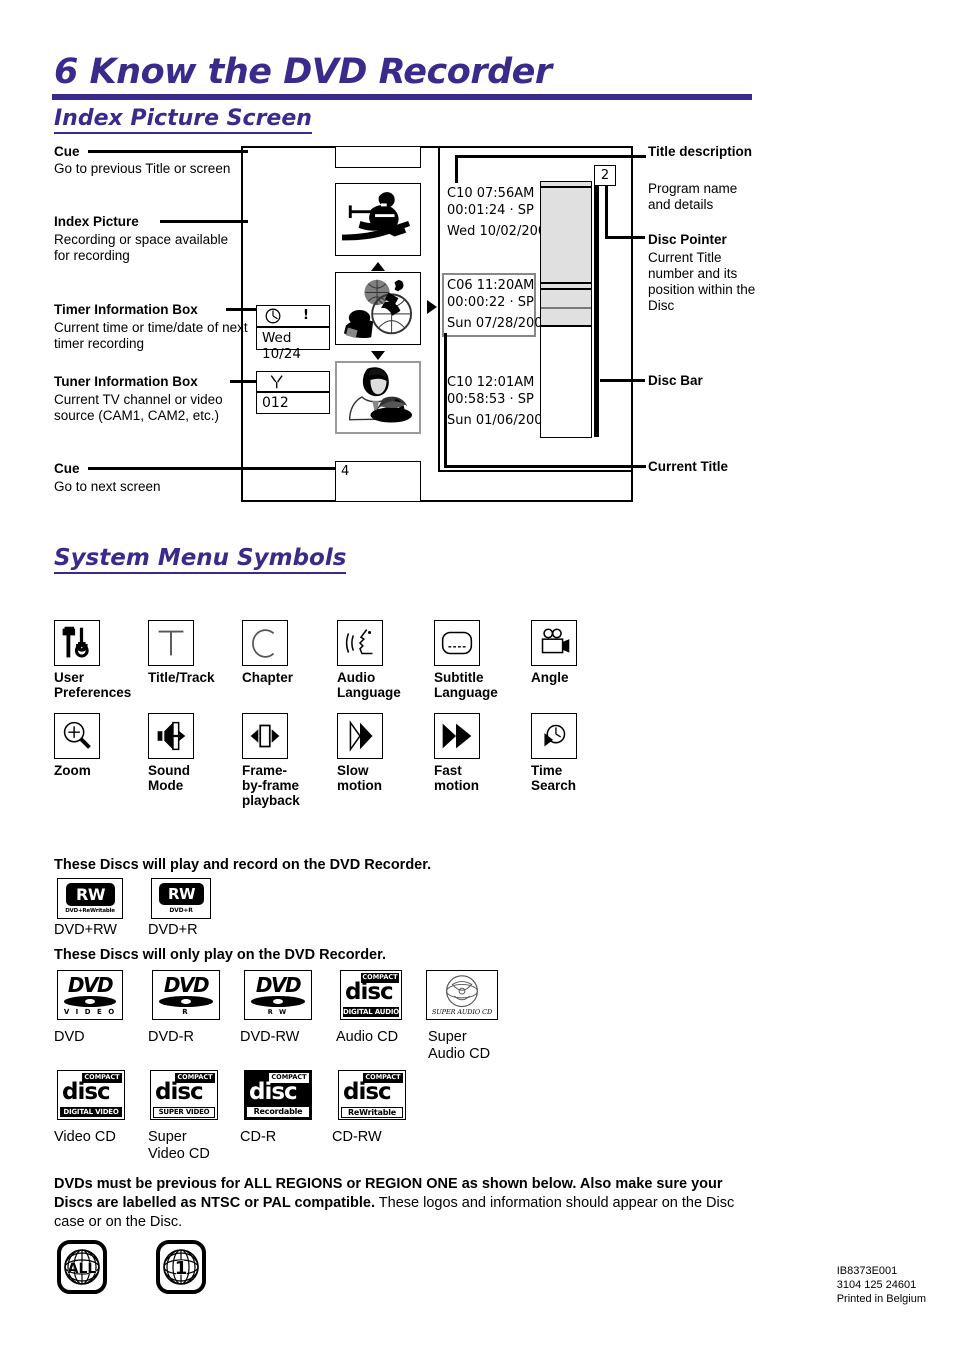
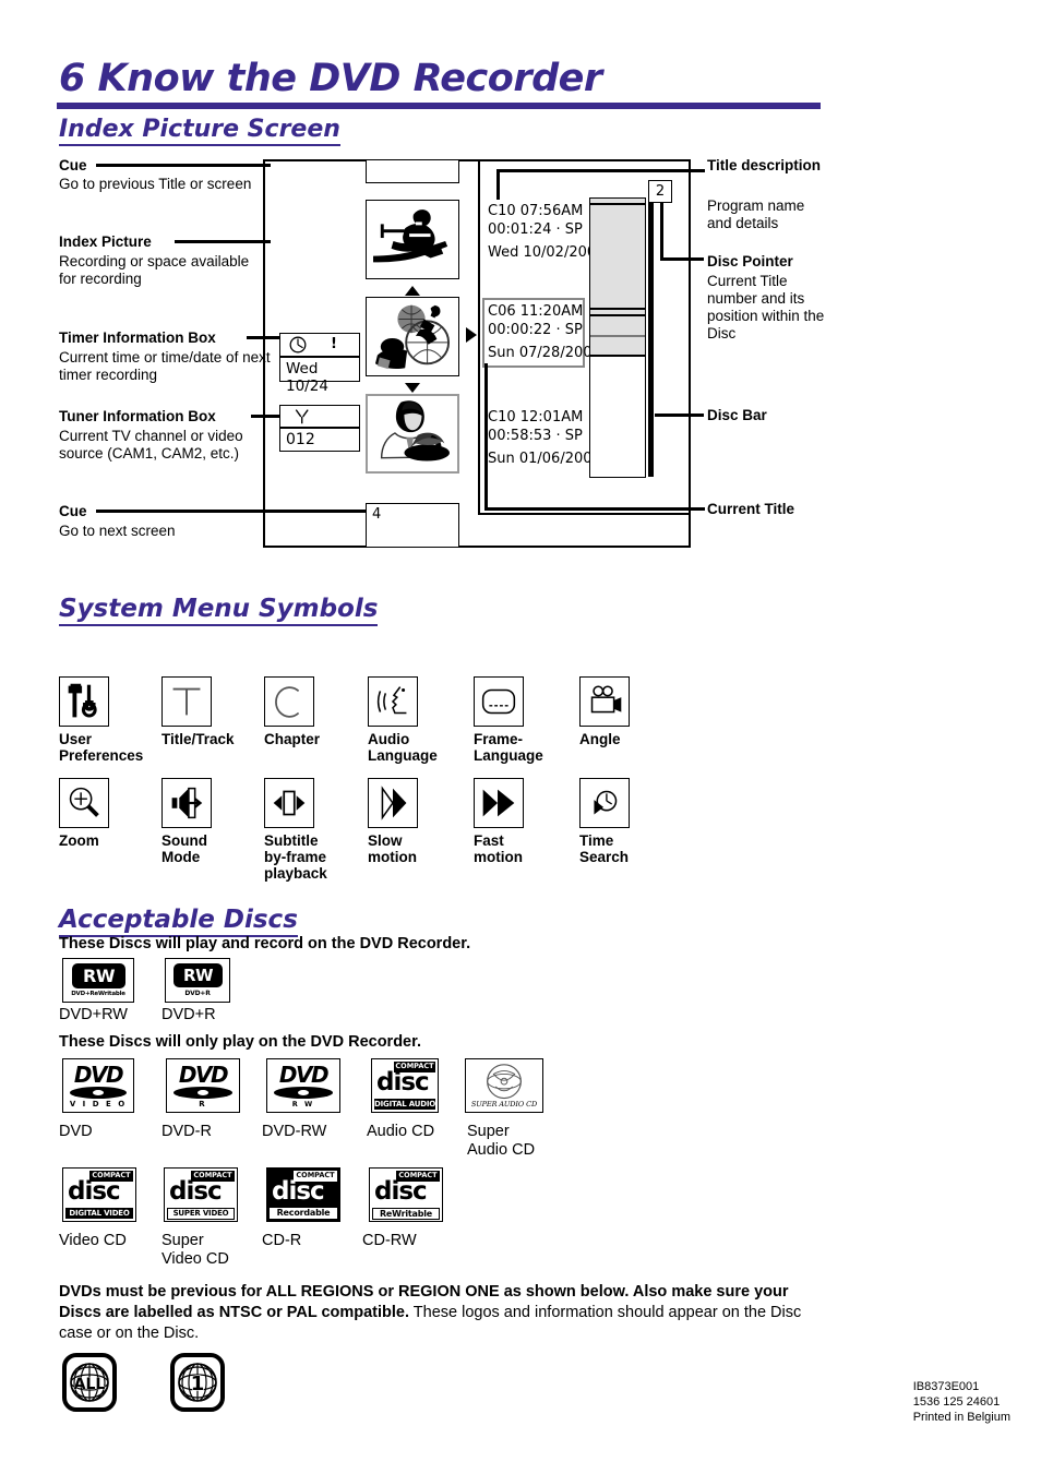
  6 Know the DVD Recorder
  Index Picture Screen
  Cue
  Go to previous Title or screen
  Index Picture
  Recording or space available for recording
  Timer Information Box
  Current time or time/date of next timer recording
  Tuner Information Box
  Current TV channel or video source (CAM1, CAM2, etc.)
  Cue
  Go to next screen
  4
  !
  Wed 10/24
  012
  C10 07:56AM
  00:01:24 · SP
  Wed 10/02/20
  C06 11:20AM
  00:00:22 · SP
  Sun 07/28/200
  C10 12:01AM
  00:58:53 · SP
  Sun 01/06/200
  2
  Title description
  Program name and details
  Disc Pointer
  Current Title number and its position within the Disc
  Disc Bar
  Current Title
  System Menu Symbols
  User
  Preferences
  Title/Track
  Chapter
  Audio
  Language
- Subtitle
+ Frame-
  Language
  Angle
  Zoom
  Sound
  Mode
- Frame-
+ Subtitle
  by-frame
  playback
  Slow
  motion
  Fast
  motion
  Time
  Search
+ Acceptable Discs
  These Discs will play and record on the DVD Recorder.
  RW
  DVD+RW
  RW
  DVD+R
  These Discs will only play on the DVD Recorder.
  DVD
  V I D E O
  DVD
  DVD
  R
  DVD-R
  DVD
  R W
  DVD-RW
  COMPACT
  disc
  DIGITAL AUDIO
  Audio CD
  SUPER AUDIO CD
  Super
  Audio CD
  COMPACT
  disc
  DIGITAL VIDEO
  Video CD
  COMPACT
  disc
  SUPER VIDEO
  Super
  Video CD
  COMPACT
  disc
  Recordable
  CD-R
  COMPACT
  disc
  ReWritable
  CD-RW
  DVDs must be previous for ALL REGIONS or REGION ONE as shown below. Also make sure your Discs are labelled as NTSC or PAL compatible. These logos and information should appear on the Disc case or on the Disc.
  ALL
  1
  IB8373E001
- 3104 125 24601
+ 1536 125 24601
  Printed in Belgium
